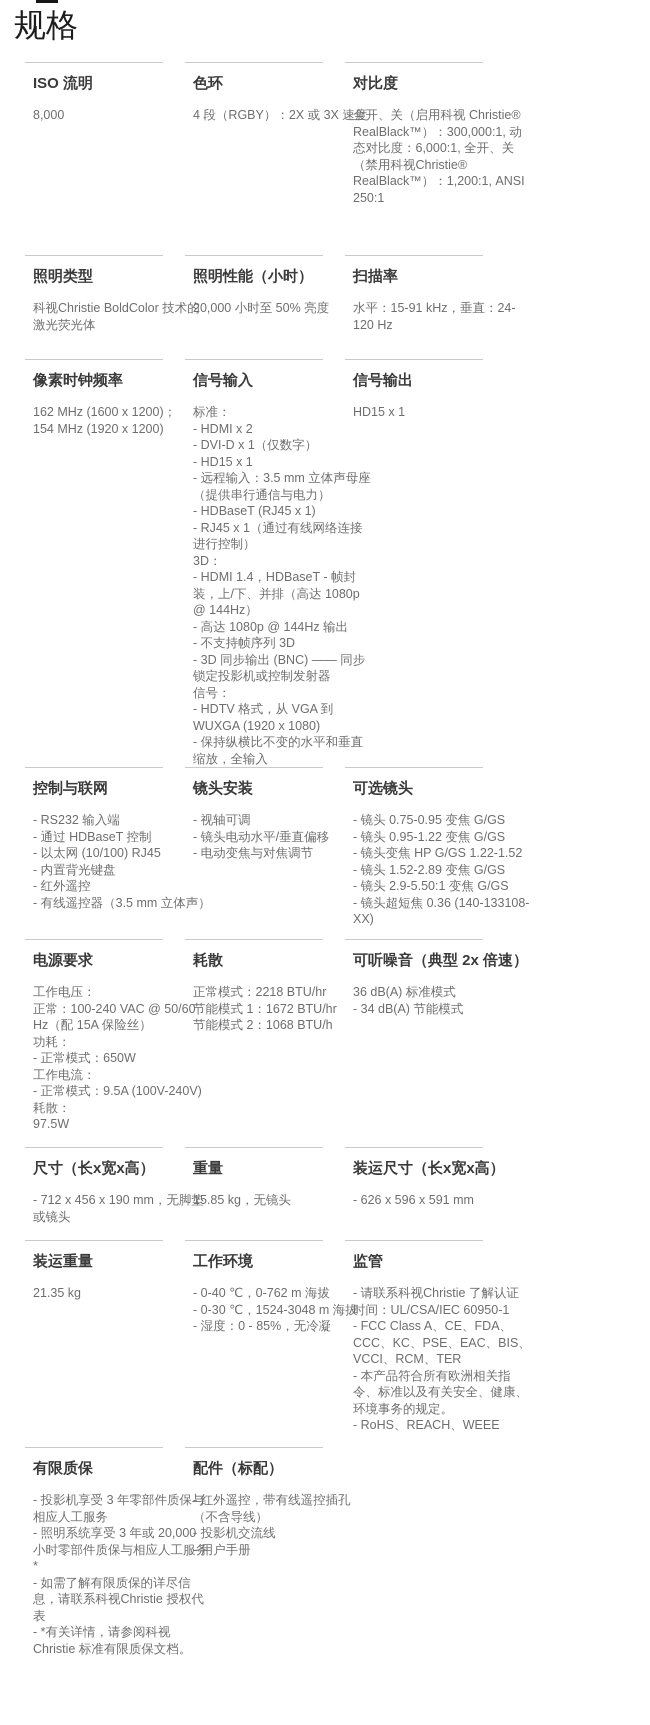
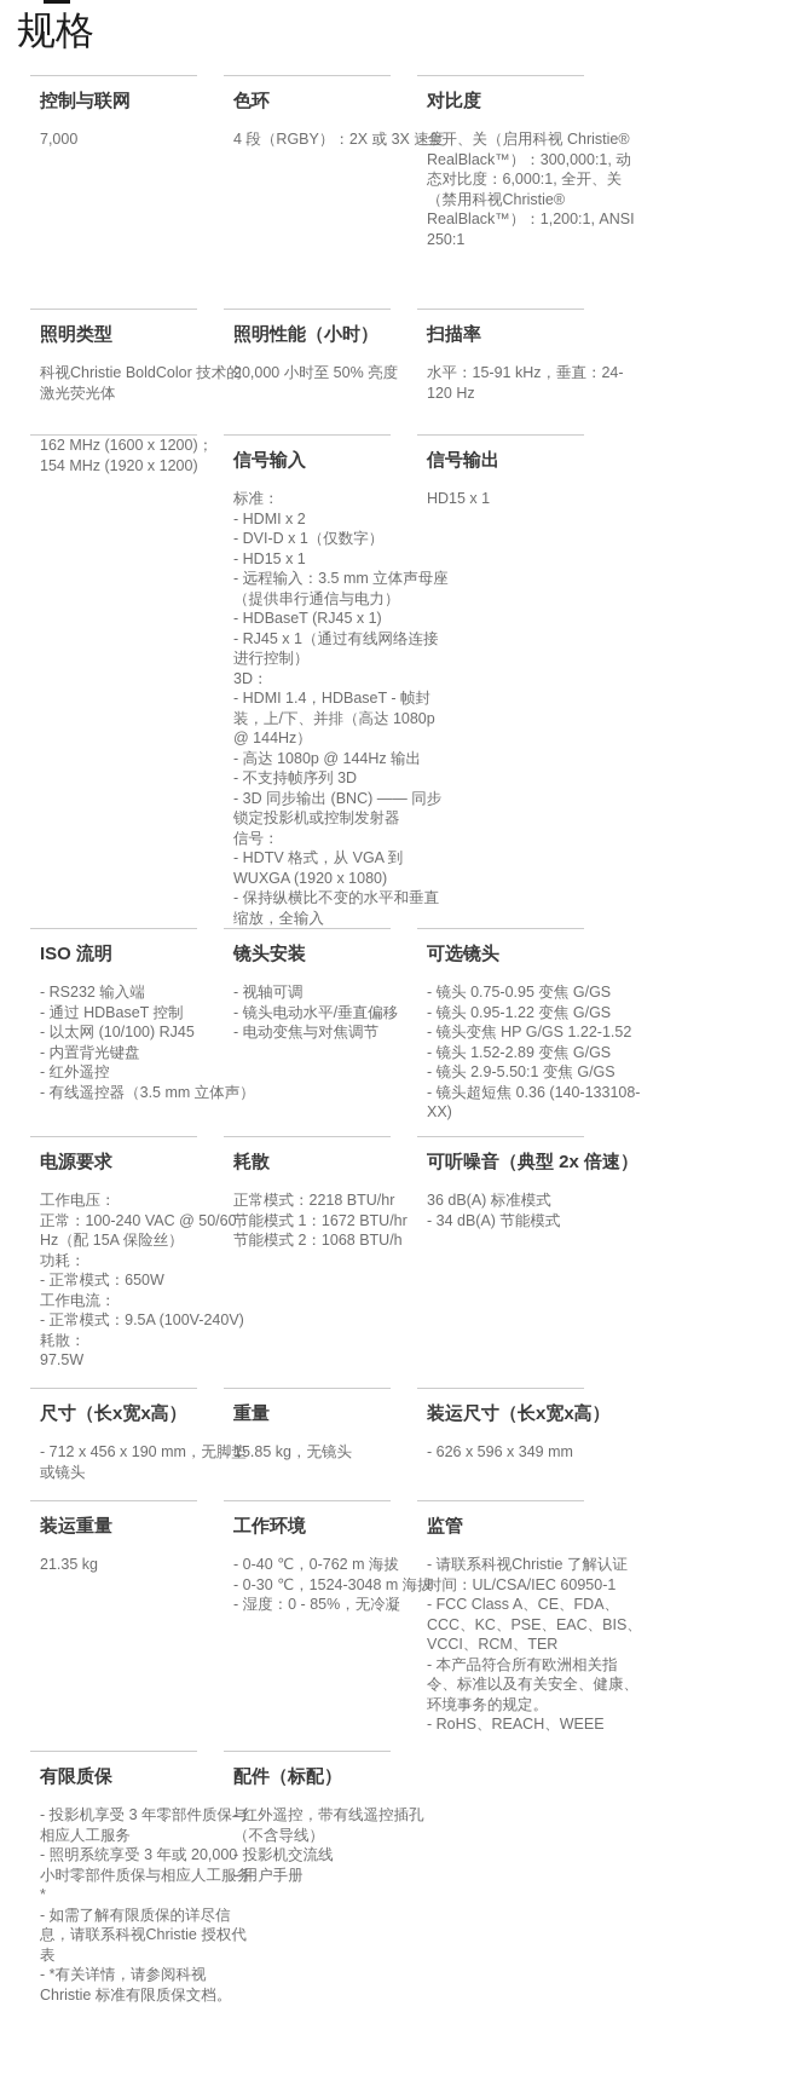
  规格
- ISO 流明
+ 控制与联网
- 8,000
+ 7,000
  色环
  4 段（RGBY）：2X 或 3X 速度
  对比度
  全开、关（启用科视 Christie® RealBlack™）：300,000:1, 动态对比度：6,000:1, 全开、关（禁用科视Christie® RealBlack™）：1,200:1, ANSI 250:1
  照明类型
  科视Christie BoldColor 技术的激光荧光体
  照明性能（小时）
  20,000 小时至 50% 亮度
  扫描率
  水平：15-91 kHz，垂直：24-120 Hz
- 像素时钟频率
  162 MHz (1600 x 1200)；
  154 MHz (1920 x 1200)
  信号输入
  标准：
  - HDMI x 2
  - DVI-D x 1（仅数字）
  - HD15 x 1
  - 远程输入：3.5 mm 立体声母座（提供串行通信与电力）
  - HDBaseT (RJ45 x 1)
  - RJ45 x 1（通过有线网络连接进行控制）
  3D：
  - HDMI 1.4，HDBaseT - 帧封装，上/下、并排（高达 1080p @ 144Hz）
  - 高达 1080p @ 144Hz 输出
  - 不支持帧序列 3D
  - 3D 同步输出 (BNC) —— 同步锁定投影机或控制发射器
  信号：
  - HDTV 格式，从 VGA 到 WUXGA (1920 x 1080)
  - 保持纵横比不变的水平和垂直缩放，全输入
  信号输出
  HD15 x 1
- 控制与联网
+ ISO 流明
  - RS232 输入端
  - 通过 HDBaseT 控制
  - 以太网 (10/100) RJ45
  - 内置背光键盘
  - 红外遥控
  - 有线遥控器（3.5 mm 立体声）
  镜头安装
  - 视轴可调
  - 镜头电动水平/垂直偏移
  - 电动变焦与对焦调节
  可选镜头
  - 镜头 0.75-0.95 变焦 G/GS
  - 镜头 0.95-1.22 变焦 G/GS
  - 镜头变焦 HP G/GS 1.22-1.52
  - 镜头 1.52-2.89 变焦 G/GS
  - 镜头 2.9-5.50:1 变焦 G/GS
  - 镜头超短焦 0.36 (140-133108-XX)
  电源要求
  工作电压：
  正常：100-240 VAC @ 50/60 Hz（配 15A 保险丝）
  功耗：
  - 正常模式：650W
  工作电流：
  - 正常模式：9.5A (100V-240V)
  耗散：
  97.5W
  耗散
  正常模式：2218 BTU/hr
  节能模式 1：1672 BTU/hr
  节能模式 2：1068 BTU/h
  可听噪音（典型 2x 倍速）
  36 dB(A) 标准模式
  - 34 dB(A) 节能模式
  尺寸（长x宽x高）
  - 712 x 456 x 190 mm，无脚垫或镜头
  重量
  15.85 kg，无镜头
  装运尺寸（长x宽x高）
- - 626 x 596 x 591 mm
+ - 626 x 596 x 349 mm
  装运重量
  21.35 kg
  工作环境
  - 0-40 ℃，0-762 m 海拔
  - 0-30 ℃，1524-3048 m 海拔
  - 湿度：0 - 85%，无冷凝
  监管
  - 请联系科视Christie 了解认证时间：UL/CSA/IEC 60950-1
  - FCC Class A、CE、FDA、CCC、KC、PSE、EAC、BIS、VCCI、RCM、TER
  - 本产品符合所有欧洲相关指令、标准以及有关安全、健康、环境事务的规定。
  - RoHS、REACH、WEEE
  有限质保
  - 投影机享受 3 年零部件质保与相应人工服务
  - 照明系统享受 3 年或 20,000 小时零部件质保与相应人工服务*
  - 如需了解有限质保的详尽信息，请联系科视Christie 授权代表
  - *有关详情，请参阅科视 Christie 标准有限质保文档。
  配件（标配）
  - 红外遥控，带有线遥控插孔（不含导线）
  - 投影机交流线
  - 用户手册
